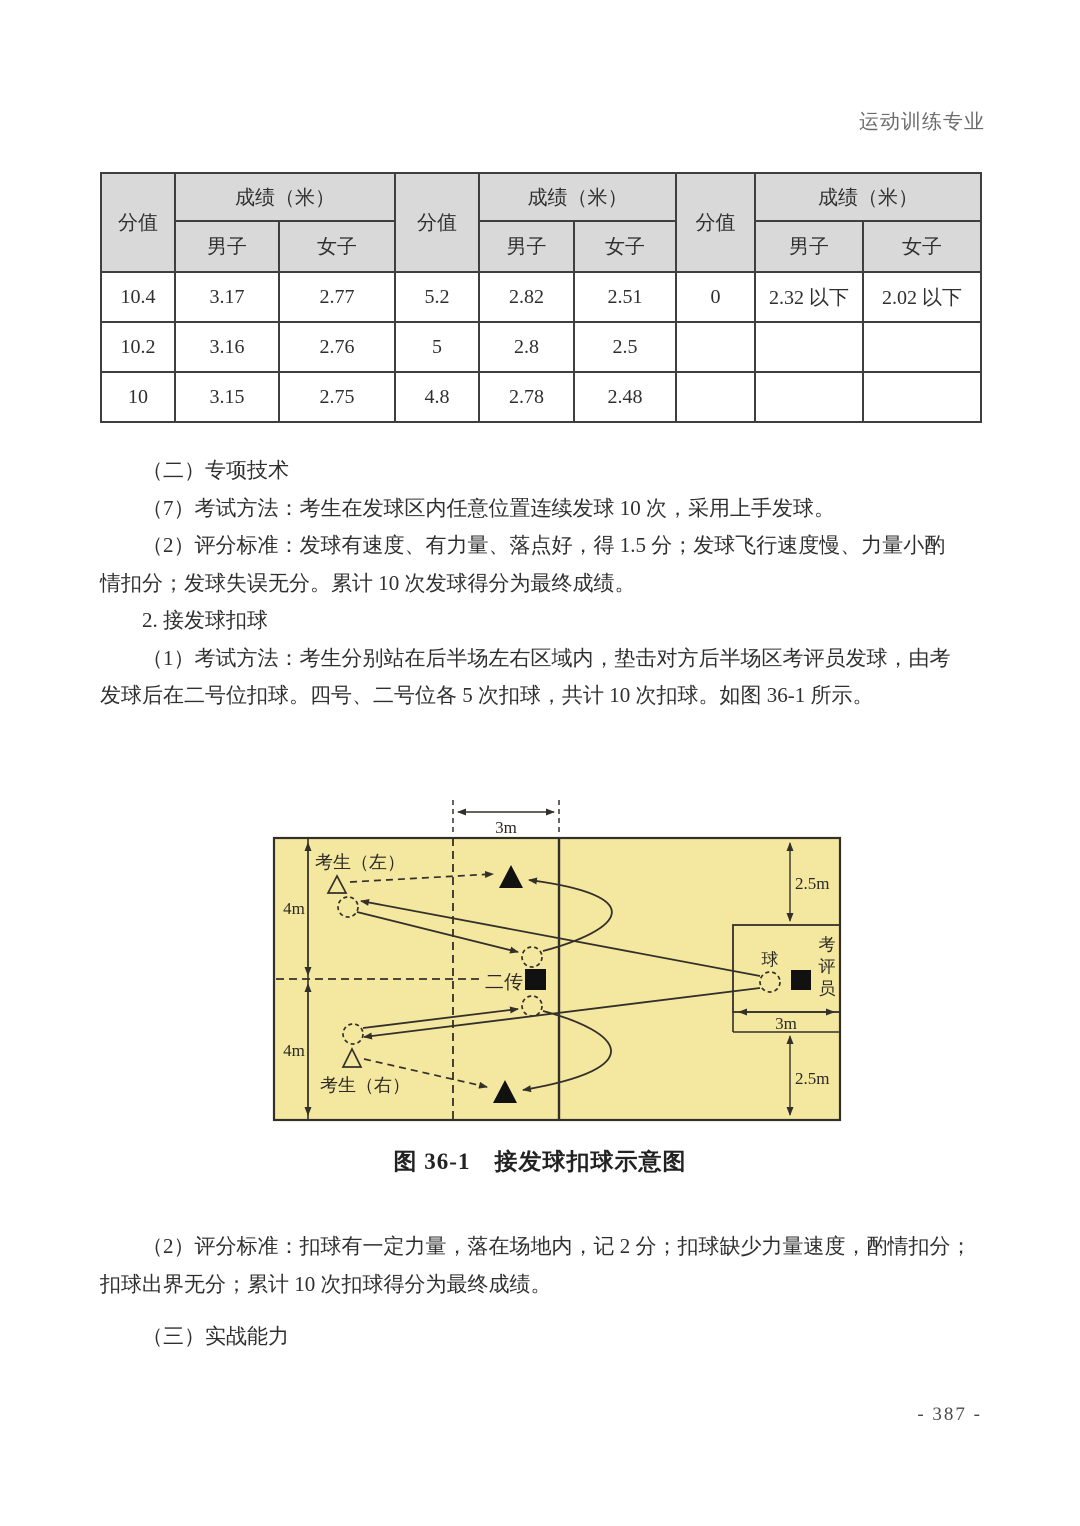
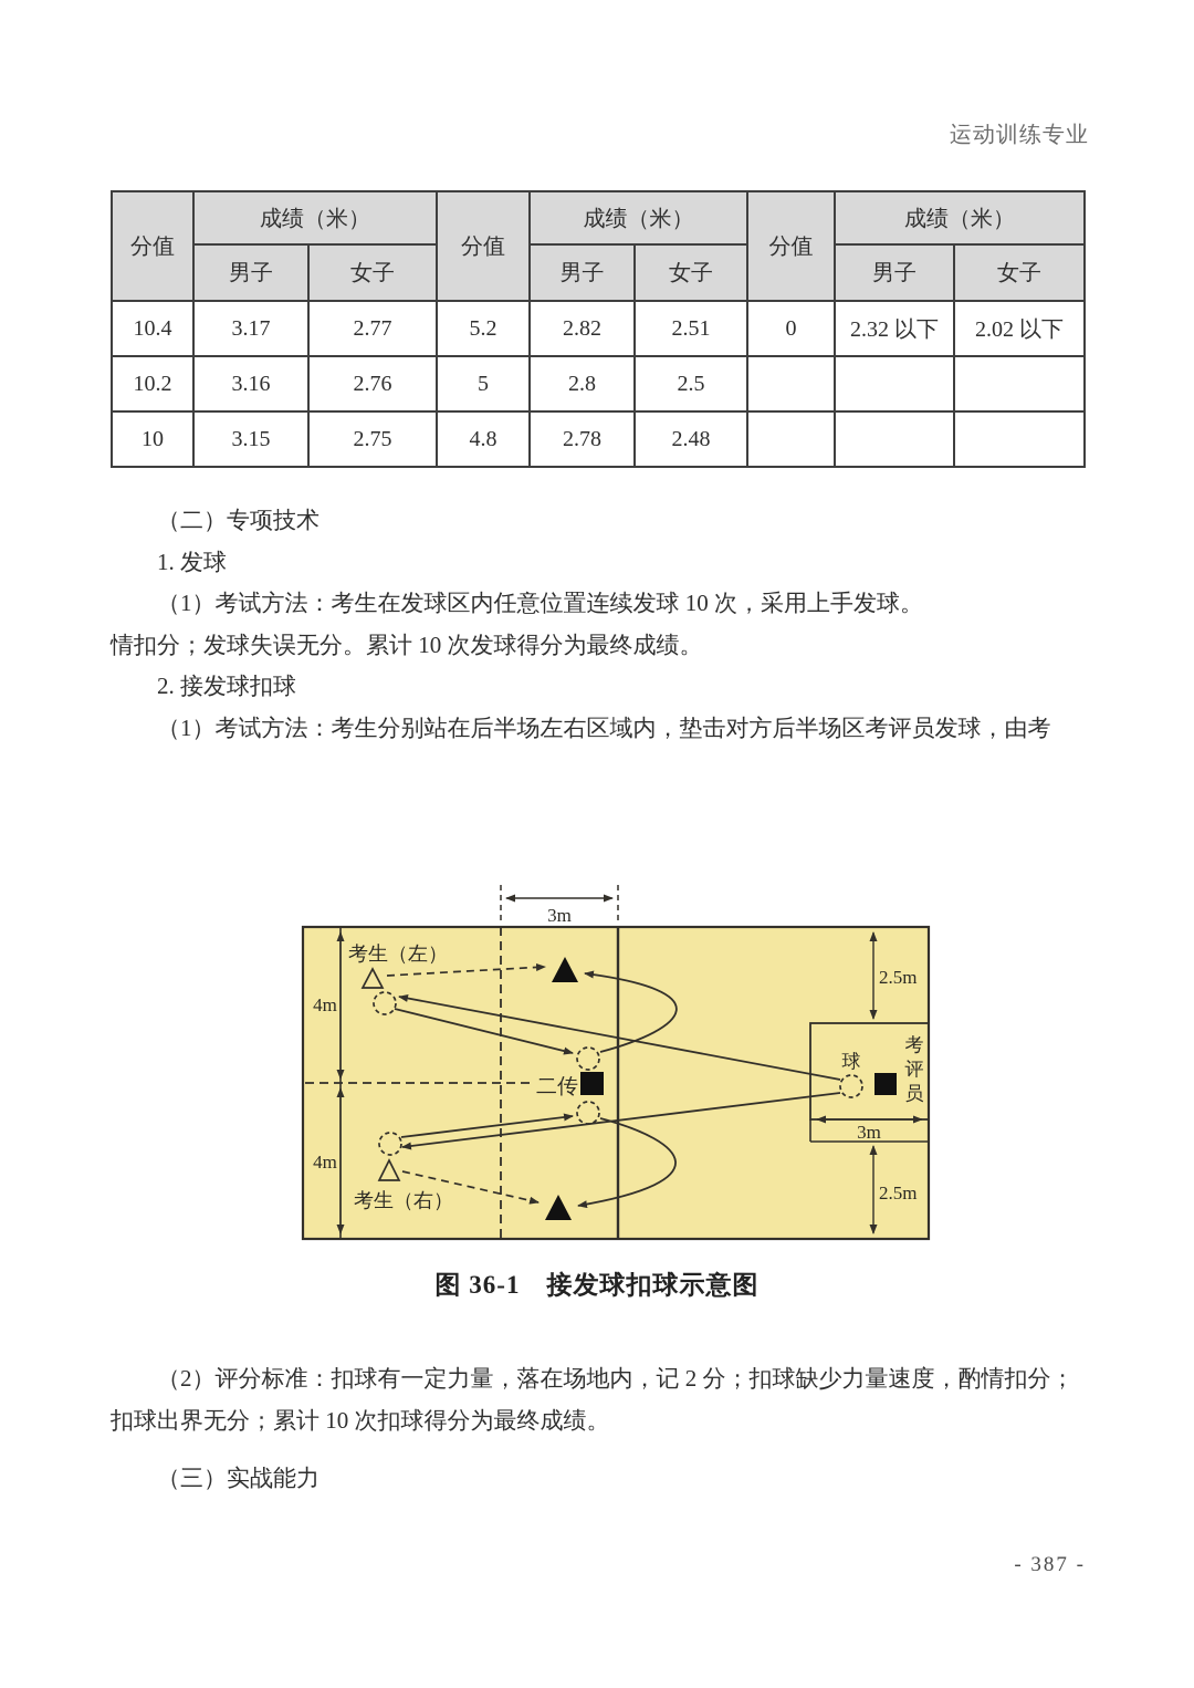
  运动训练专业
  分值	成绩（米）	分值	成绩（米）	分值	成绩（米）
  男子	女子	男子	女子	男子	女子
  10.4	3.17	2.77	5.2	2.82	2.51	0	2.32 以下	2.02 以下
  10.2	3.16	2.76	5	2.8	2.5
  10	3.15	2.75	4.8	2.78	2.48
  （二）专项技术
+ 1. 发球
- （7）考试方法：考生在发球区内任意位置连续发球 10 次，采用上手发球。
+ （1）考试方法：考生在发球区内任意位置连续发球 10 次，采用上手发球。
- （2）评分标准：发球有速度、有力量、落点好，得 1.5 分；发球飞行速度慢、力量小酌
  情扣分；发球失误无分。累计 10 次发球得分为最终成绩。
  2. 接发球扣球
  （1）考试方法：考生分别站在后半场左右区域内，垫击对方后半场区考评员发球，由考
- 发球后在二号位扣球。四号、二号位各 5 次扣球，共计 10 次扣球。如图 36-1 所示。
  3m
  4m
  4m
  3m
  2.5m
  2.5m
  球
  考
  评
  员
  二传
  考生（左）
  考生（右）
  图 36-1 接发球扣球示意图
  （2）评分标准：扣球有一定力量，落在场地内，记 2 分；扣球缺少力量速度，酌情扣分；
  扣球出界无分；累计 10 次扣球得分为最终成绩。
  （三）实战能力
  - 387 -
